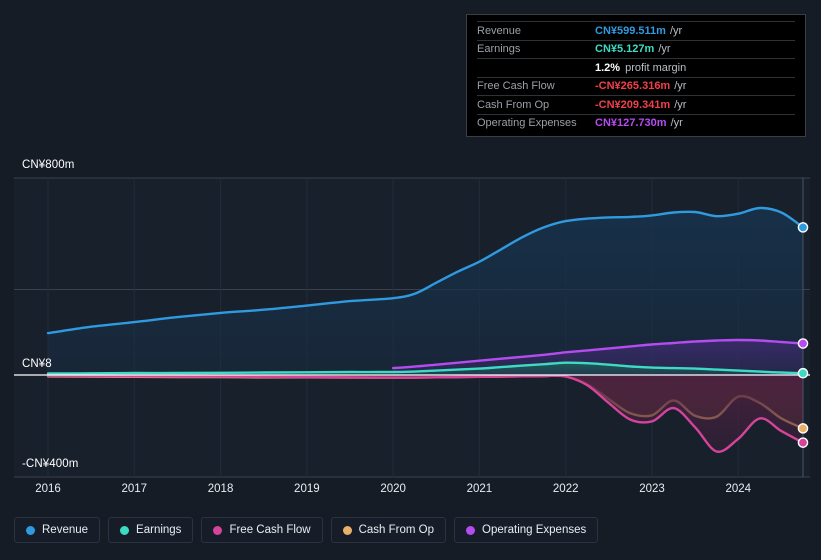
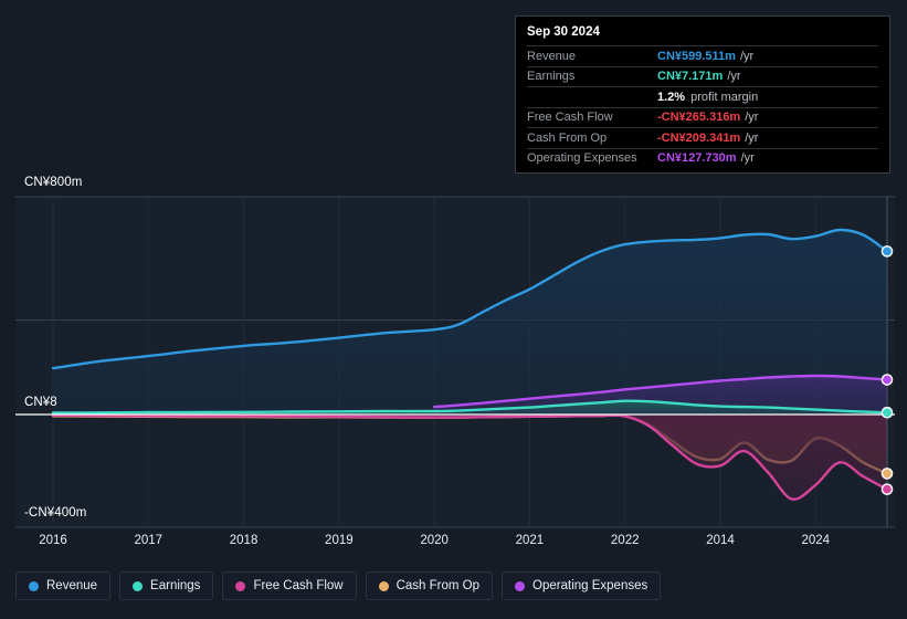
  CN¥800m
  CN¥8
  -CN¥400m
  2016
  2017
  2018
  2019
  2020
  2021
  2022
- 2023
+ 2014
  2024
+ Sep 30 2024
  Revenue
  CN¥599.511m
  /yr
  Earnings
- CN¥5.127m
+ CN¥7.171m
  /yr
  1.2%
  profit margin
  Free Cash Flow
  -CN¥265.316m
  /yr
  Cash From Op
  -CN¥209.341m
  /yr
  Operating Expenses
  CN¥127.730m
  /yr
  Revenue
  Earnings
  Free Cash Flow
  Cash From Op
  Operating Expenses
